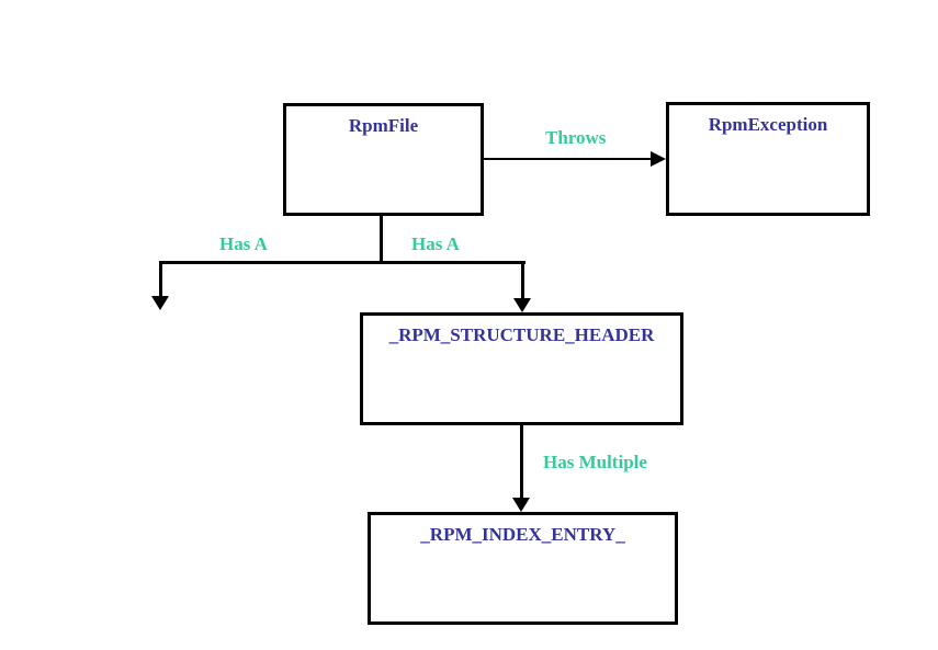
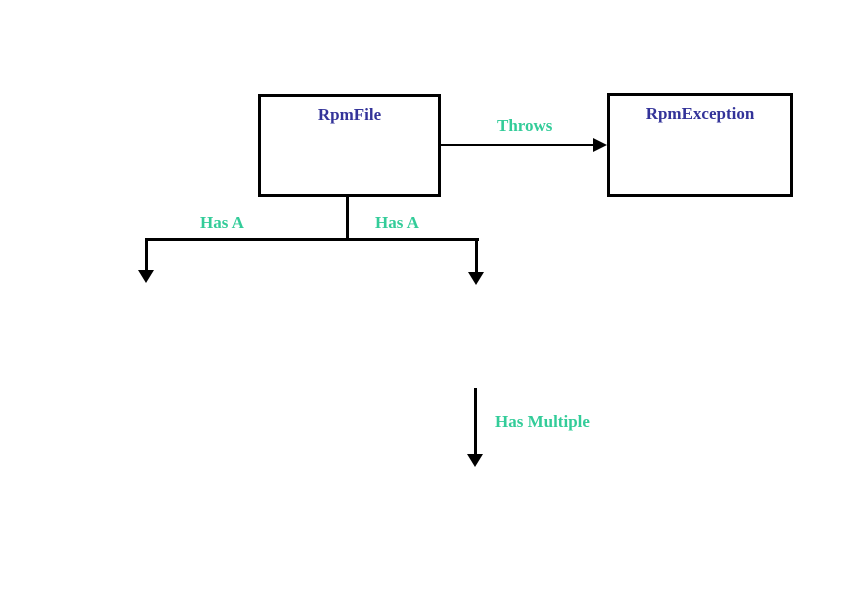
  Throws
  Has A
  Has A
  Has Multiple
  RpmFile
  RpmException
- _RPM_STRUCTURE_HEADER
- _RPM_INDEX_ENTRY_
